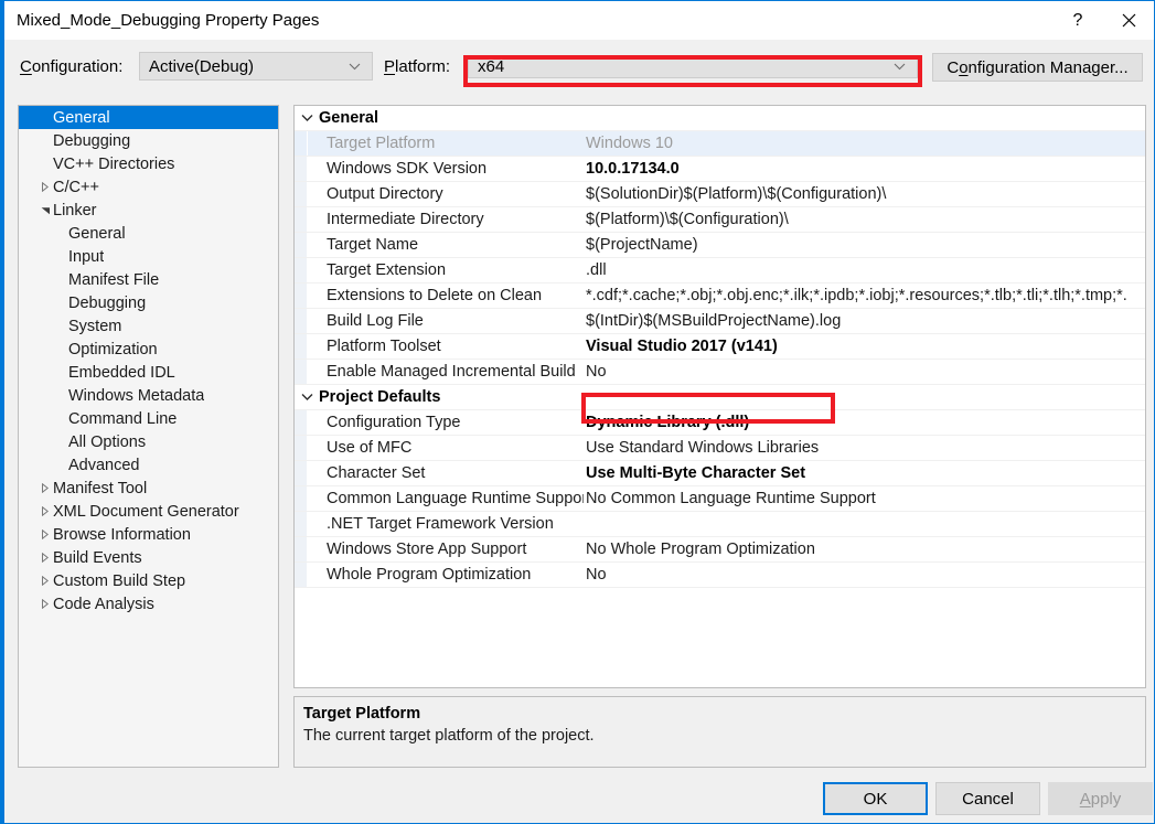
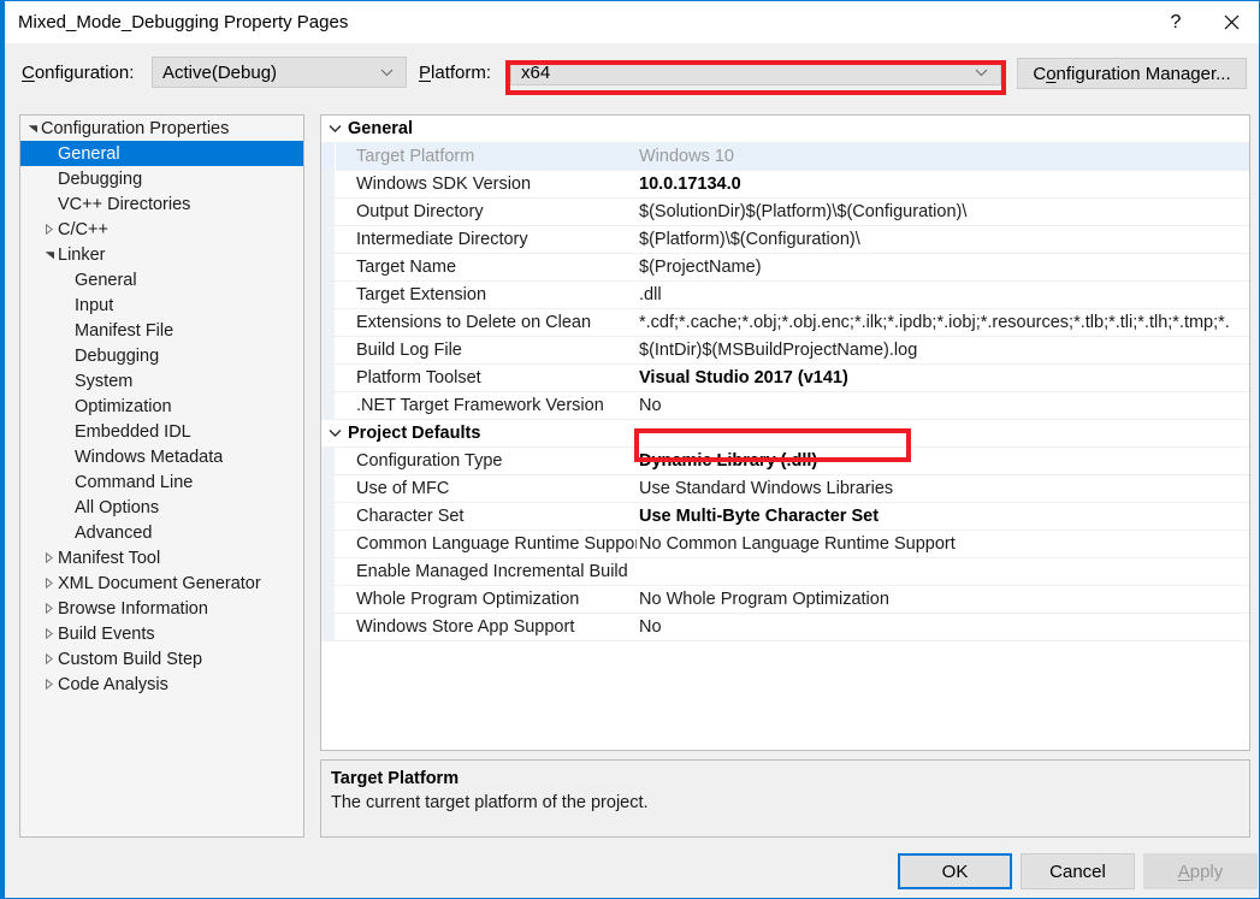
  Mixed_Mode_Debugging Property Pages
  ?
  Configuration:
  Active(Debug)
  Platform:
  x64
  Configuration Manager...
+ Configuration Properties
  General
  Debugging
  VC++ Directories
  C/C++
  Linker
  General
  Input
  Manifest File
  Debugging
  System
  Optimization
  Embedded IDL
  Windows Metadata
  Command Line
  All Options
  Advanced
  Manifest Tool
  XML Document Generator
  Browse Information
  Build Events
  Custom Build Step
  Code Analysis
  General
  Target Platform
  Windows 10
  Windows SDK Version
  10.0.17134.0
  Output Directory
  $(SolutionDir)$(Platform)\$(Configuration)\
  Intermediate Directory
  $(Platform)\$(Configuration)\
  Target Name
  $(ProjectName)
  Target Extension
  .dll
  Extensions to Delete on Clean
  *.cdf;*.cache;*.obj;*.obj.enc;*.ilk;*.ipdb;*.iobj;*.resources;*.tlb;*.tli;*.tlh;*.tmp;*.
  Build Log File
  $(IntDir)$(MSBuildProjectName).log
  Platform Toolset
  Visual Studio 2017 (v141)
- Enable Managed Incremental Build
+ .NET Target Framework Version
  No
  Project Defaults
  Configuration Type
  Dynamic Library (.dll)
  Use of MFC
  Use Standard Windows Libraries
  Character Set
  Use Multi-Byte Character Set
  Common Language Runtime Suppo
  No Common Language Runtime Support
- .NET Target Framework Version
+ Enable Managed Incremental Build
- Windows Store App Support
+ Whole Program Optimization
  No Whole Program Optimization
- Whole Program Optimization
+ Windows Store App Support
  No
  Target Platform
  The current target platform of the project.
  OK
  Cancel
  Apply
